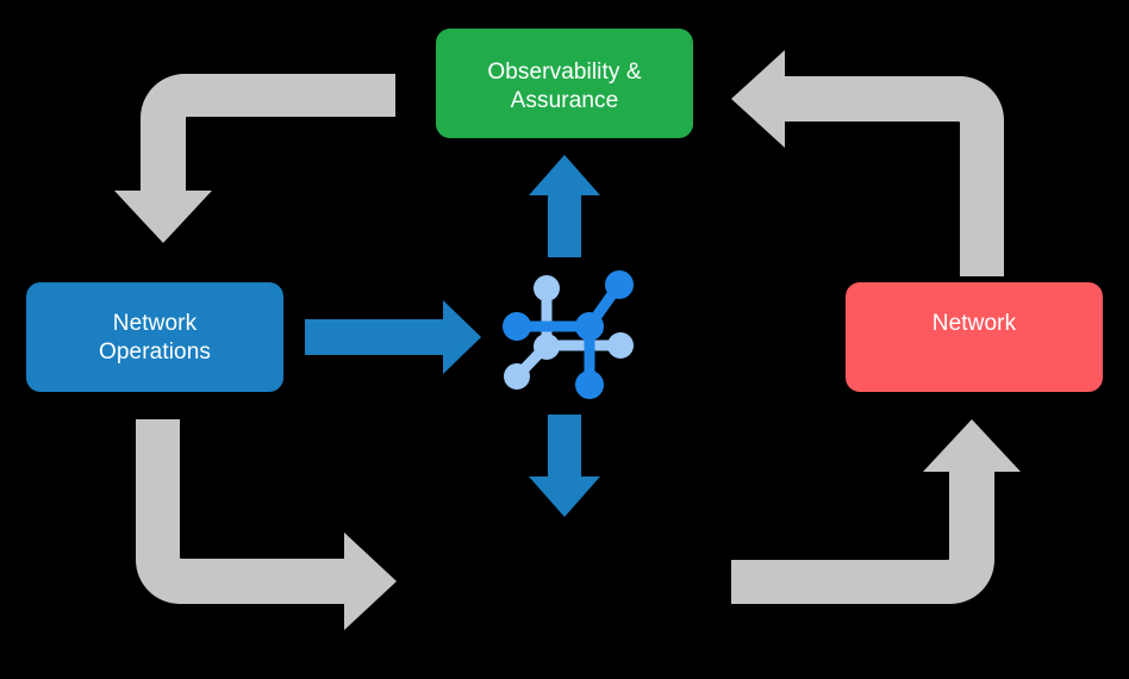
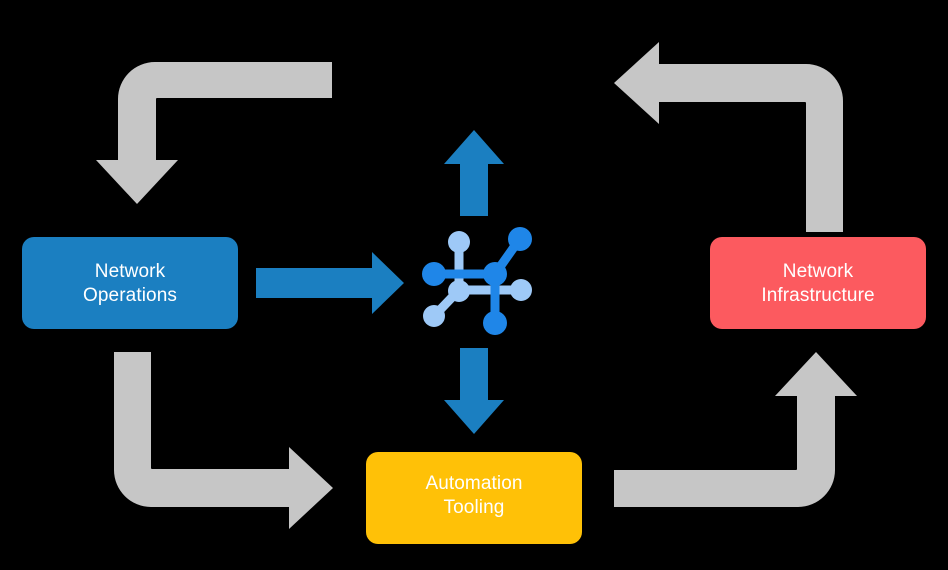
- Observability &
- Assurance
  Network
  Operations
  Network
+ Infrastructure
+ Automation
+ Tooling
